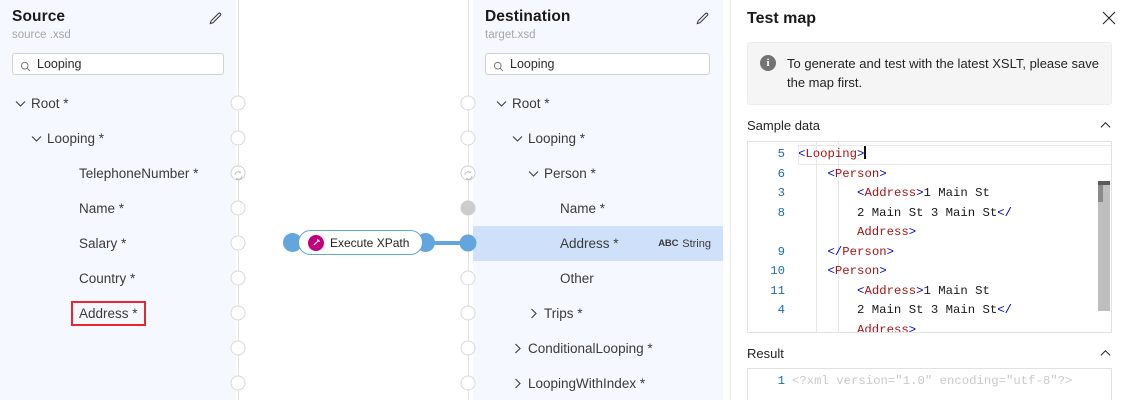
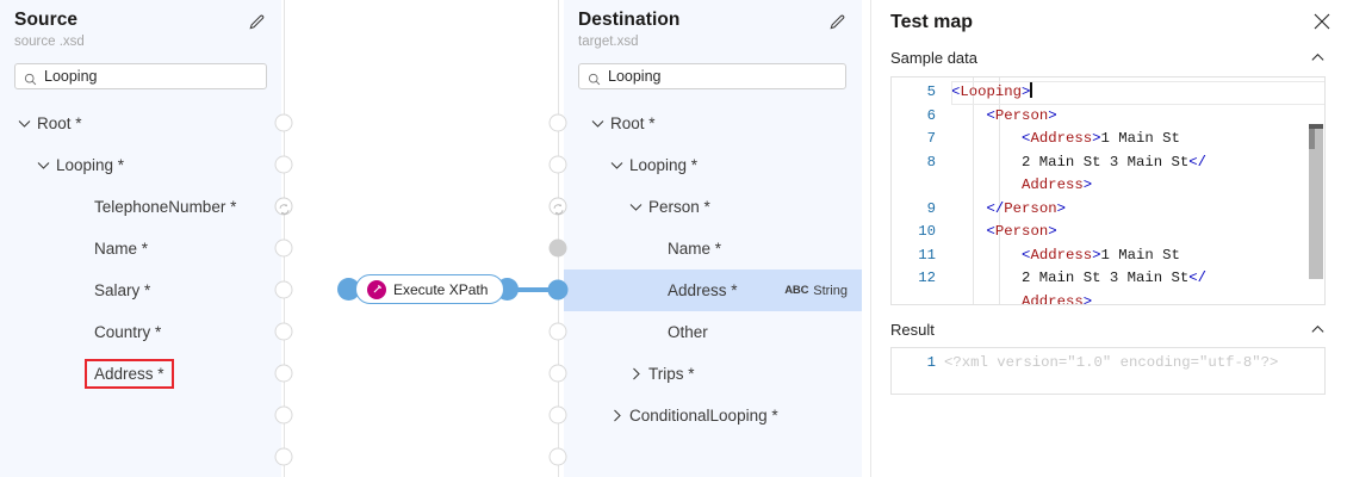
  Source
  source .xsd
  Looping
  Root *
  Looping *
  TelephoneNumber *
  Name *
  Salary *
  Country *
  Address *
  Destination
  target.xsd
  Looping
  Root *
  Looping *
  Person *
  Name *
  Address *
  ABC
  String
  Other
  Trips *
  ConditionalLooping *
- LoopingWithIndex *
  Execute XPath
  Test map
- i
- To generate and test with the latest XSLT, please save the map first.
  Sample data
  5
  6
- 3
+ 7
  8
  9
  10
  11
- 4
+ 12
  <Looping>
  <Person>
  <Address>1 Main St
  2 Main St 3 Main St</
  Address>
  </Person>
  <Person>
  <Address>1 Main St
  2 Main St 3 Main St</
  Address>
  Result
  1
  <?xml version="1.0" encoding="utf-8"?>
